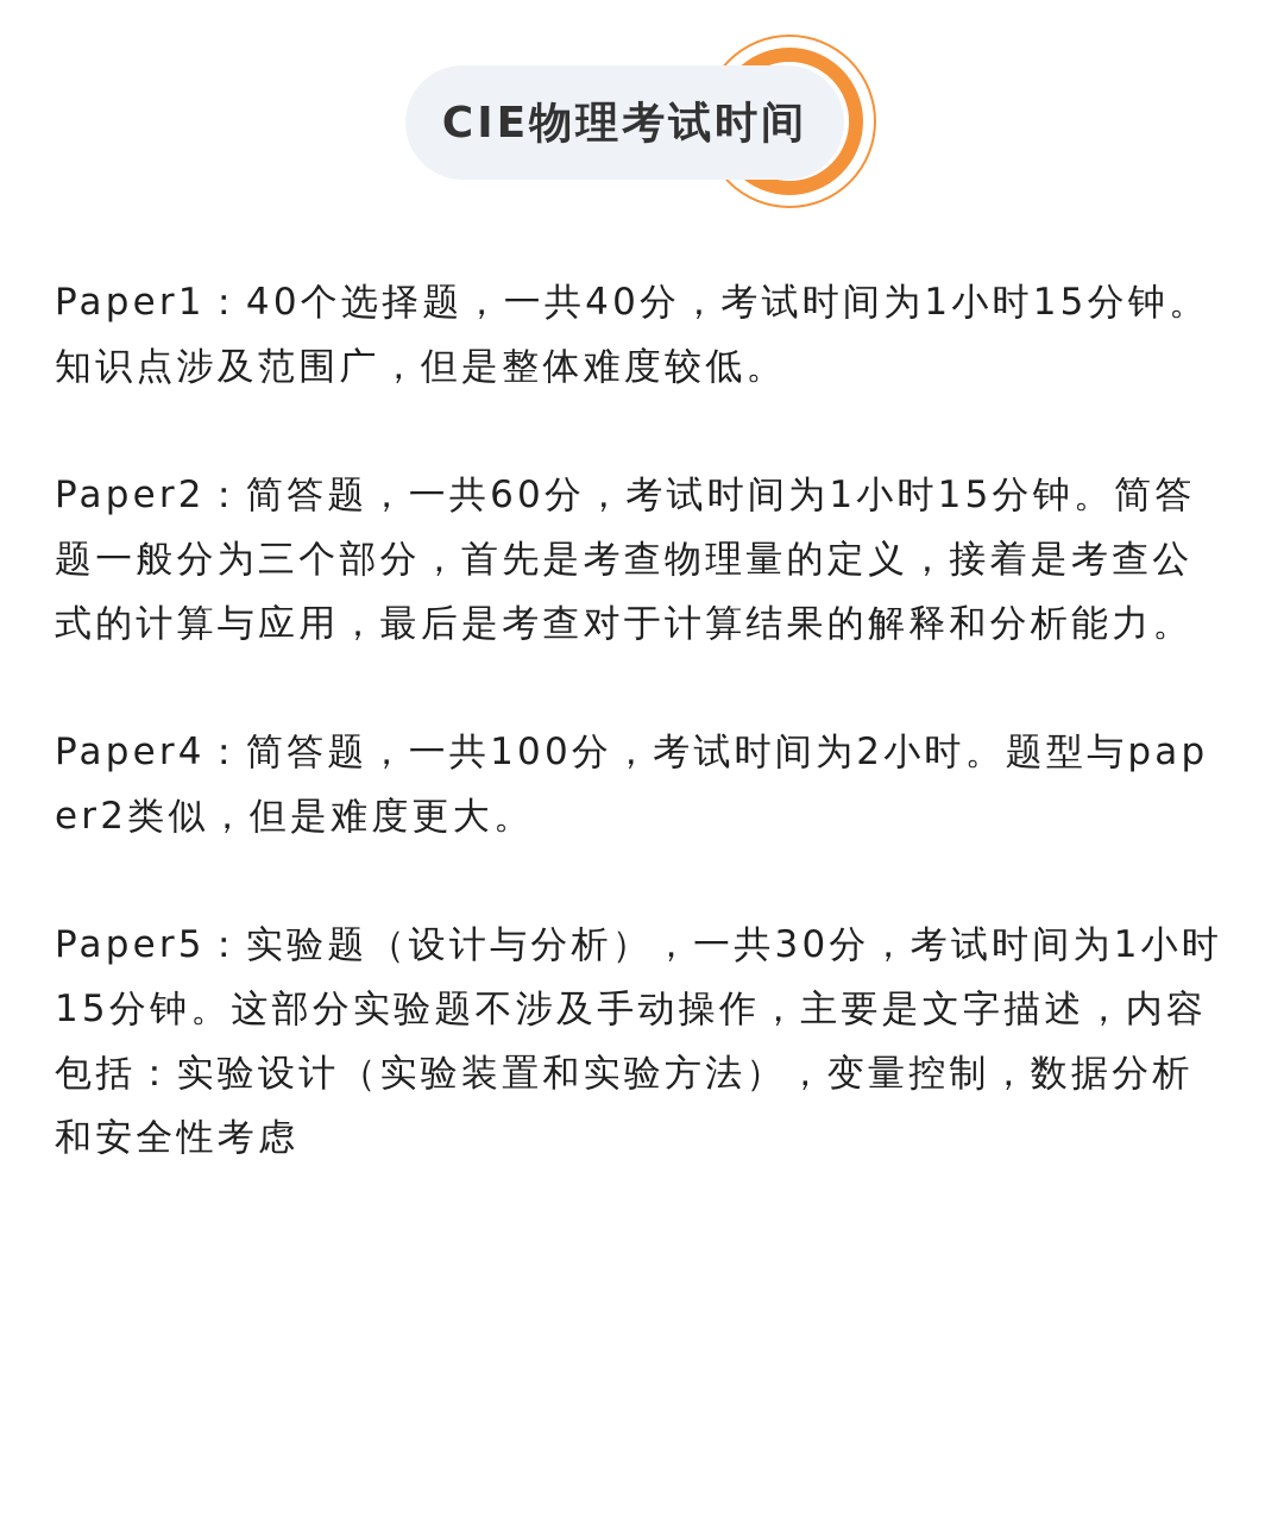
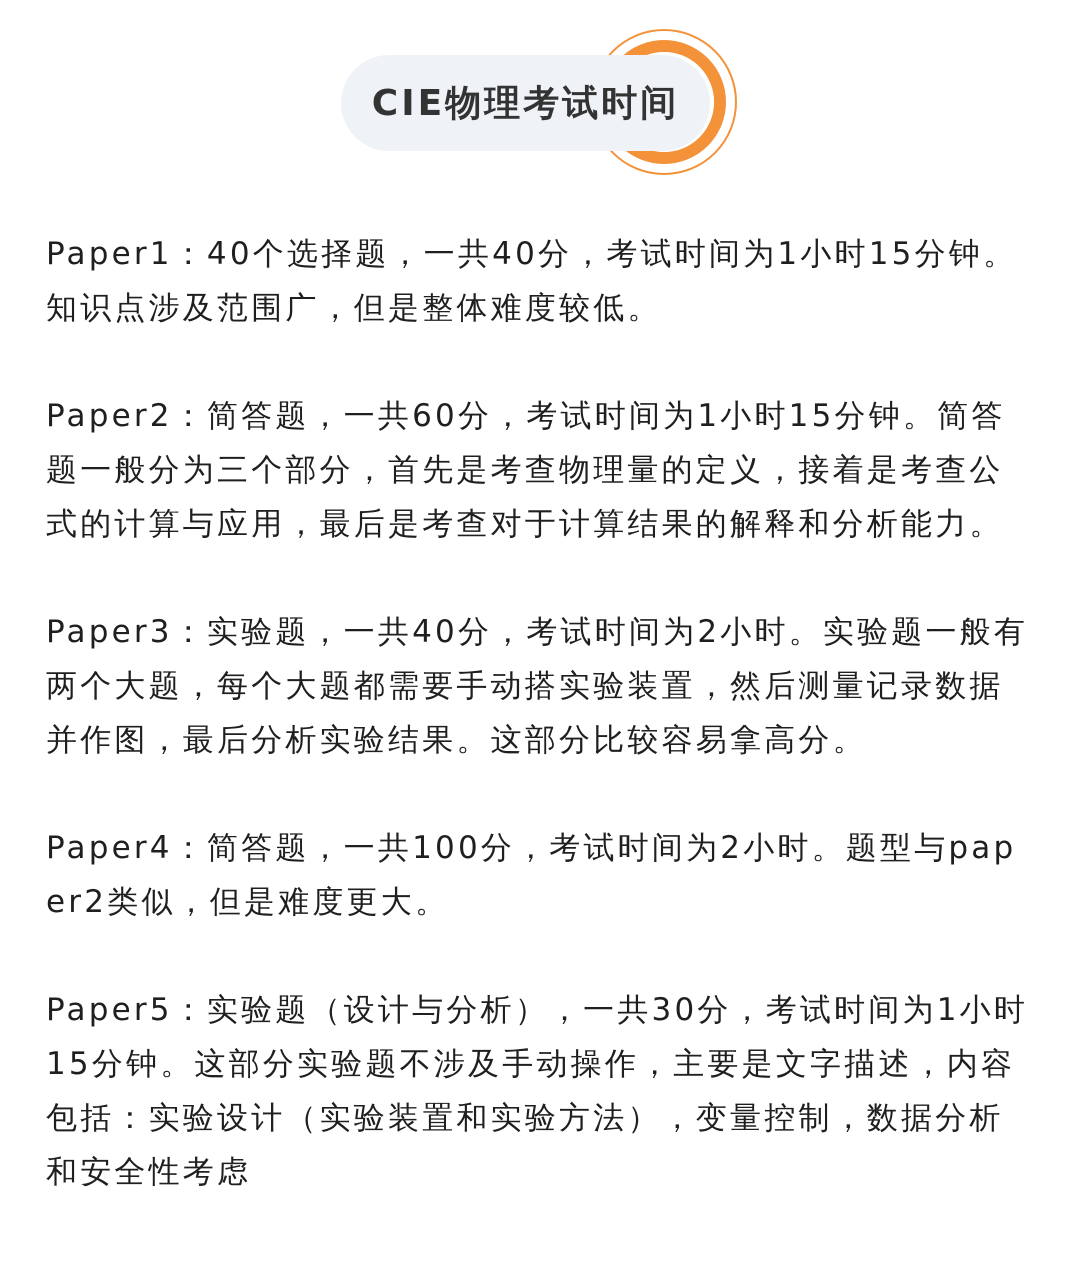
  CIE物理考试时间
  Paper1：40个选择题，一共40分，考试时间为1小时15分钟。知识点涉及范围广，但是整体难度较低。
  Paper2：简答题，一共60分，考试时间为1小时15分钟。简答题一般分为三个部分，首先是考查物理量的定义，接着是考查公式的计算与应用，最后是考查对于计算结果的解释和分析能力。
+ Paper3：实验题，一共40分，考试时间为2小时。实验题一般有两个大题，每个大题都需要手动搭实验装置，然后测量记录数据并作图，最后分析实验结果。这部分比较容易拿高分。
  Paper4：简答题，一共100分，考试时间为2小时。题型与paper2类似，但是难度更大。
  Paper5：实验题（设计与分析），一共30分，考试时间为1小时15分钟。这部分实验题不涉及手动操作，主要是文字描述，内容包括：实验设计（实验装置和实验方法），变量控制，数据分析和安全性考虑
